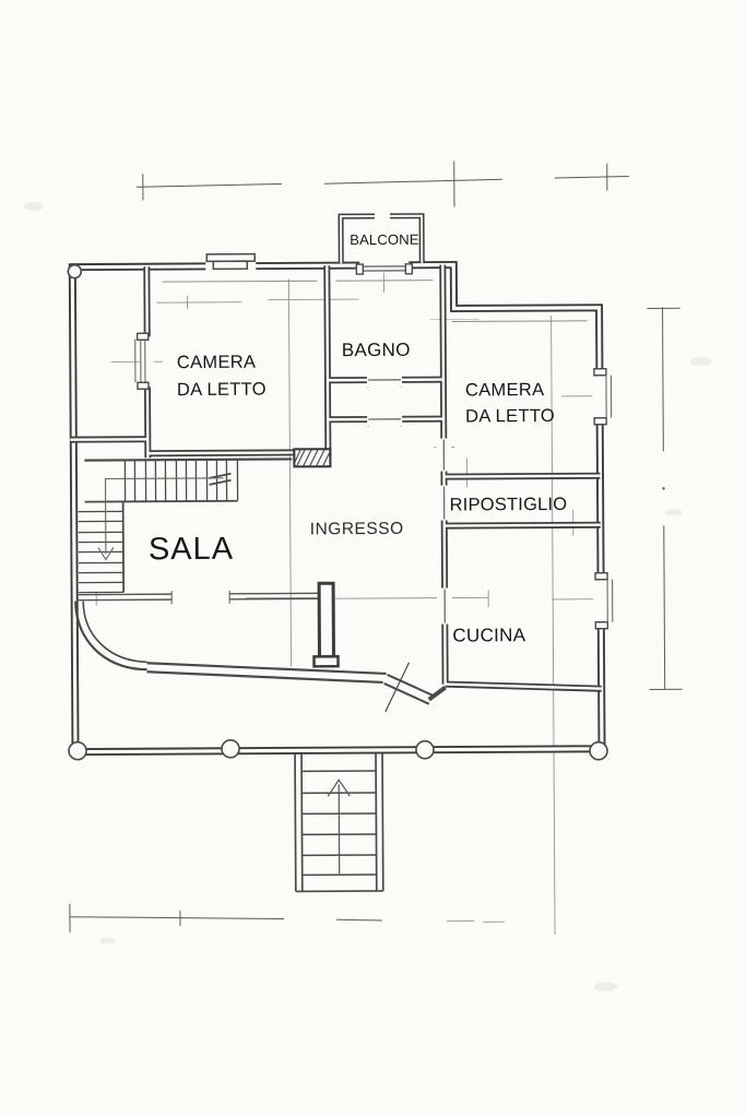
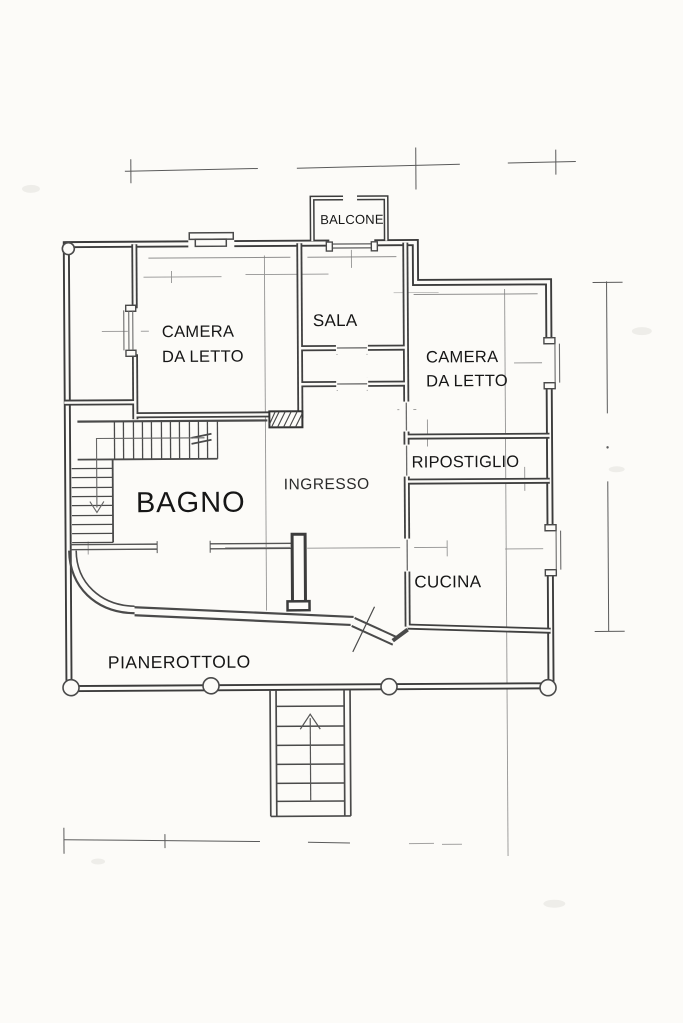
  BALCONE
  CAMERA
  DA LETTO
- BAGNO
+ SALA
  CAMERA
  DA LETTO
  RIPOSTIGLIO
  INGRESSO
- SALA
+ BAGNO
  CUCINA
+ PIANEROTTOLO
